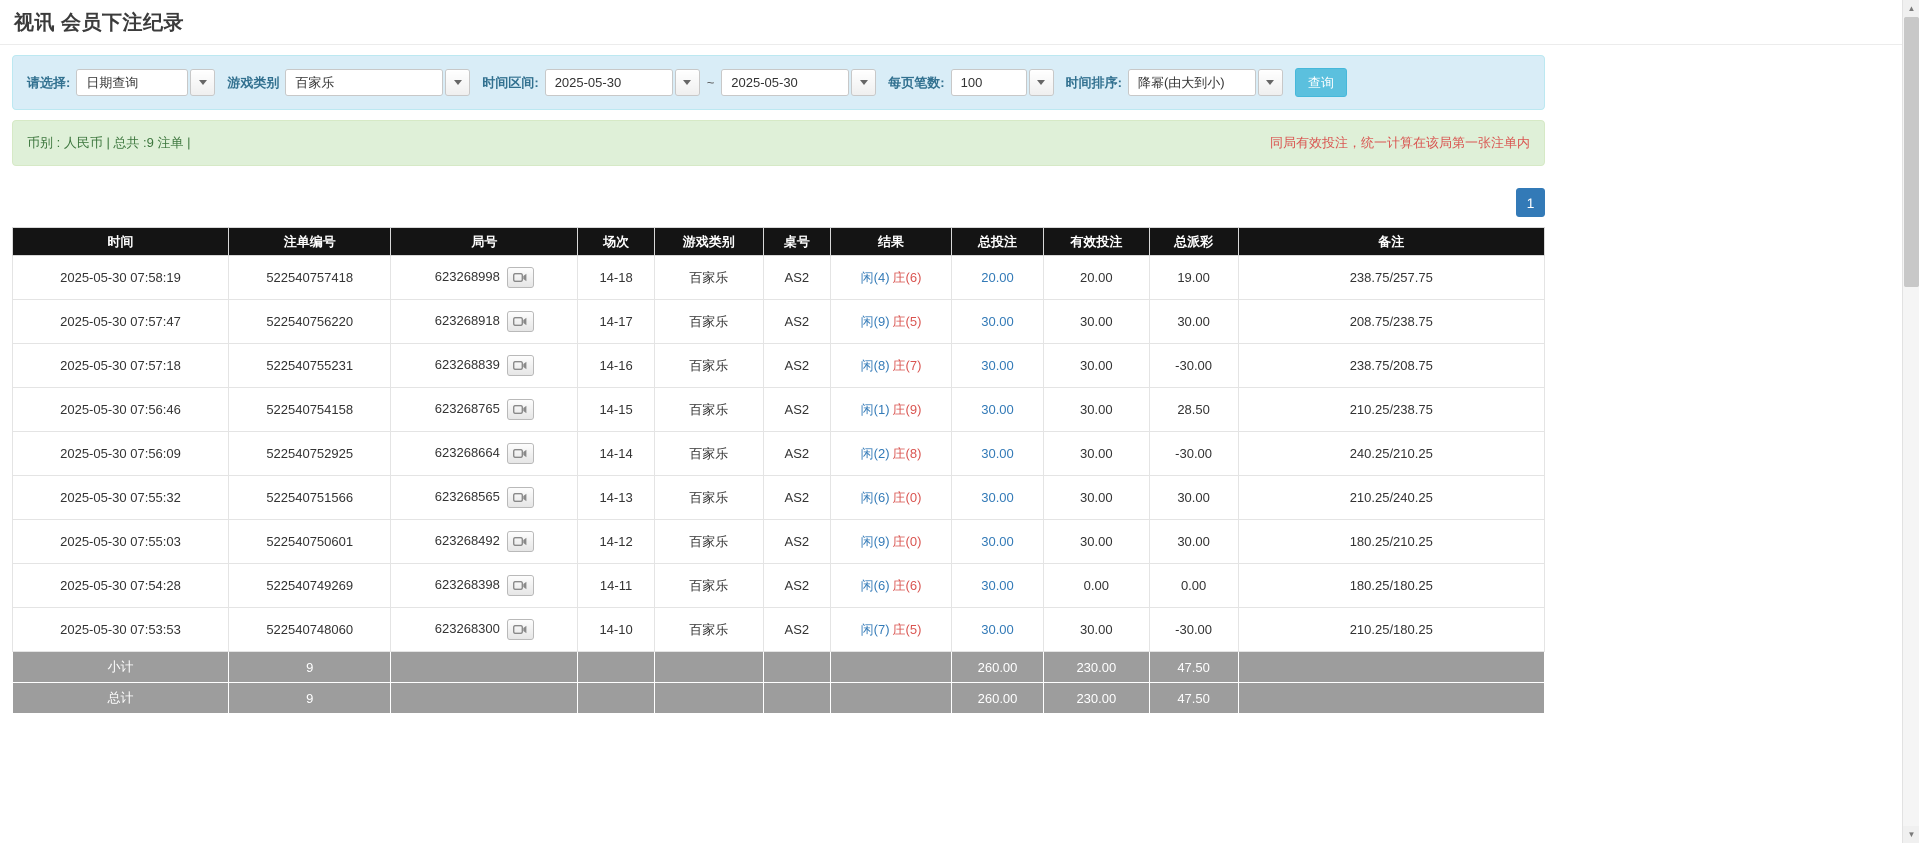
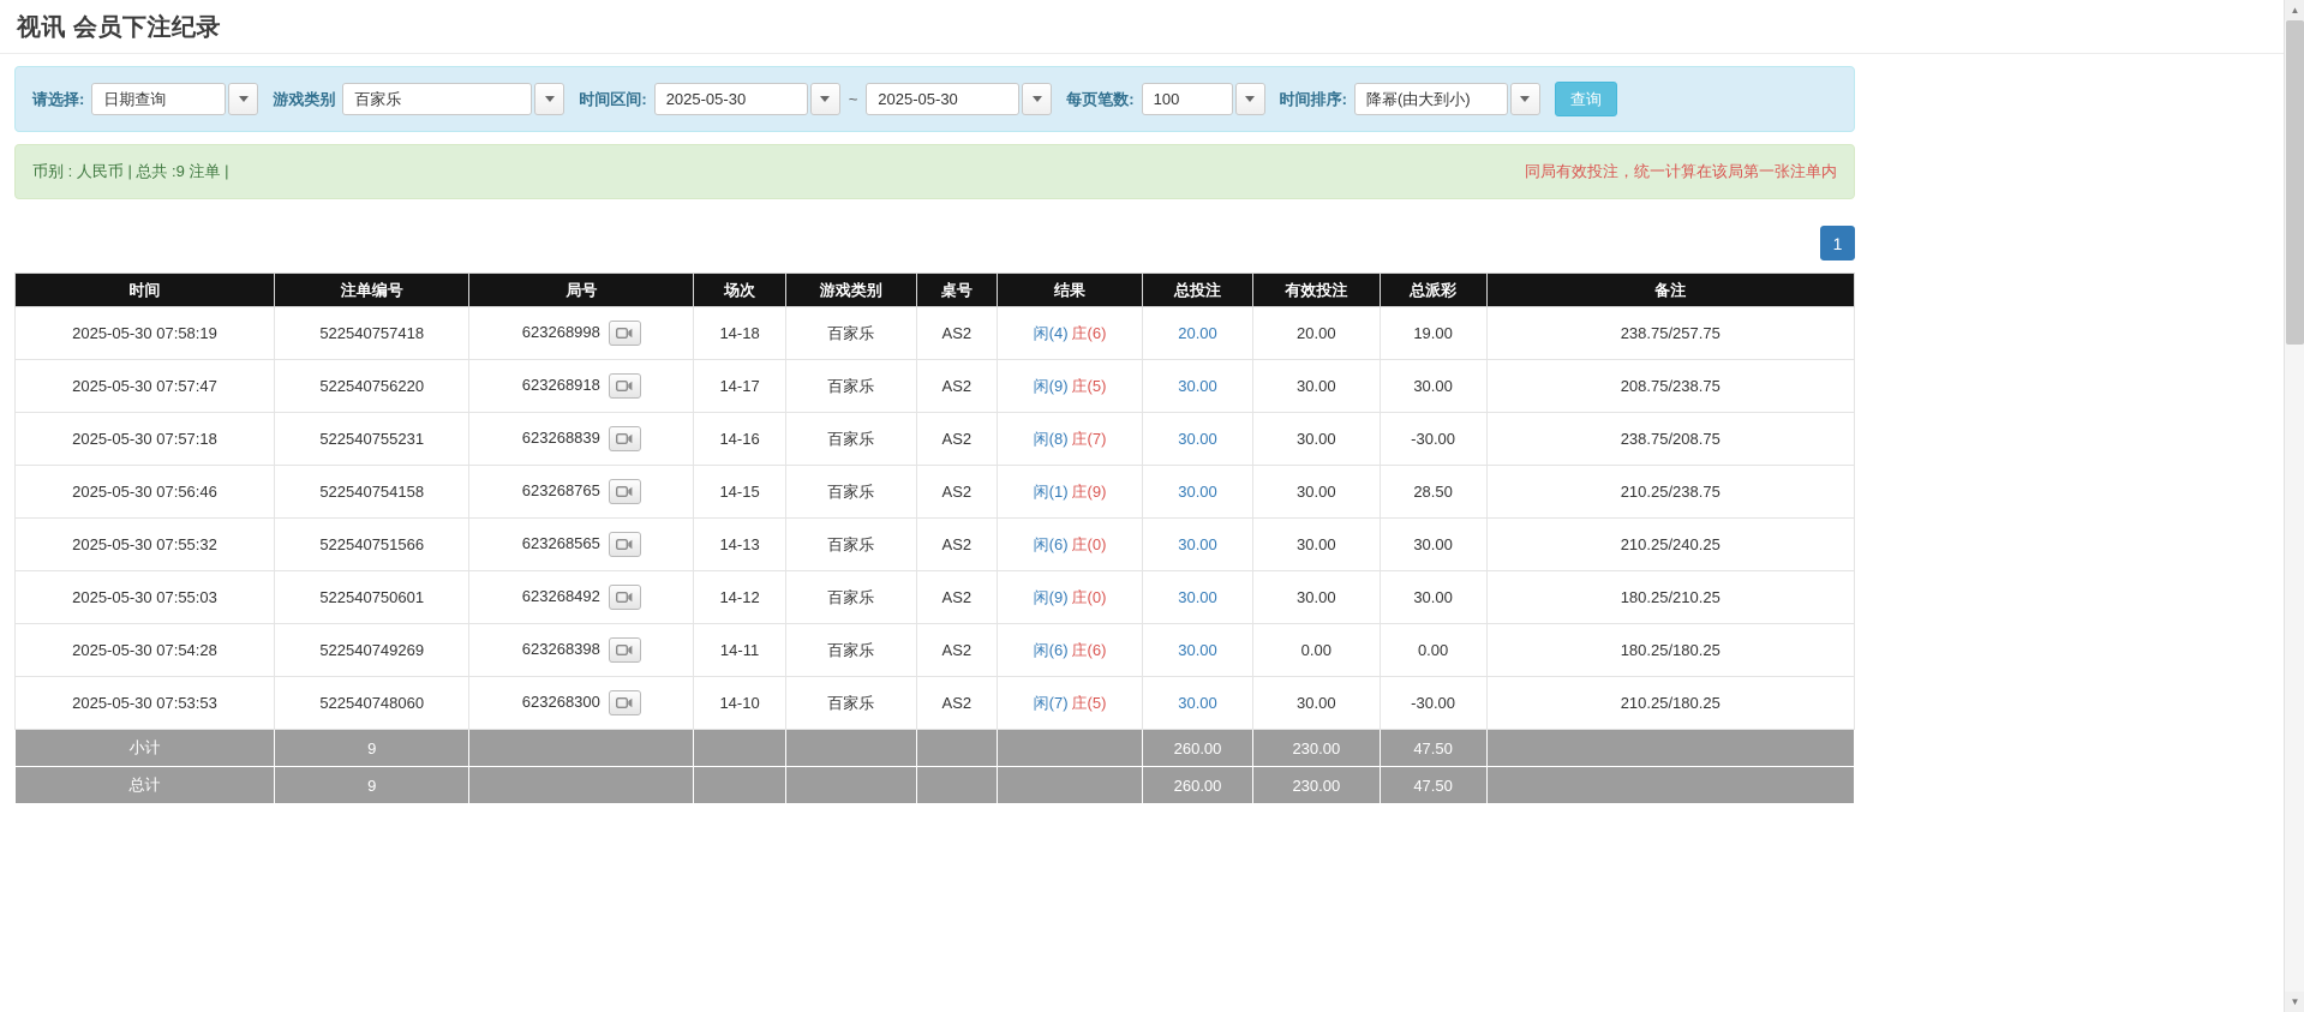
  视讯 会员下注纪录
  请选择:
  日期查询
  游戏类别
  百家乐
  时间区间:
  2025-05-30
  ~
  2025-05-30
  每页笔数:
  100
  时间排序:
  降幂(由大到小)
  查询
  币别 : 人民币 | 总共 :9 注单 |
  同局有效投注，统一计算在该局第一张注单内
  1
  时间	注单编号	局号	场次	游戏类别	桌号	结果	总投注	有效投注	总派彩	备注
  2025-05-30 07:58:19	522540757418	623268998	14-18	百家乐	AS2	闲(4) 庄(6)	20.00	20.00	19.00	238.75/257.75
  2025-05-30 07:57:47	522540756220	623268918	14-17	百家乐	AS2	闲(9) 庄(5)	30.00	30.00	30.00	208.75/238.75
  2025-05-30 07:57:18	522540755231	623268839	14-16	百家乐	AS2	闲(8) 庄(7)	30.00	30.00	-30.00	238.75/208.75
  2025-05-30 07:56:46	522540754158	623268765	14-15	百家乐	AS2	闲(1) 庄(9)	30.00	30.00	28.50	210.25/238.75
- 2025-05-30 07:56:09	522540752925	623268664	14-14	百家乐	AS2	闲(2) 庄(8)	30.00	30.00	-30.00	240.25/210.25
  2025-05-30 07:55:32	522540751566	623268565	14-13	百家乐	AS2	闲(6) 庄(0)	30.00	30.00	30.00	210.25/240.25
  2025-05-30 07:55:03	522540750601	623268492	14-12	百家乐	AS2	闲(9) 庄(0)	30.00	30.00	30.00	180.25/210.25
  2025-05-30 07:54:28	522540749269	623268398	14-11	百家乐	AS2	闲(6) 庄(6)	30.00	0.00	0.00	180.25/180.25
  2025-05-30 07:53:53	522540748060	623268300	14-10	百家乐	AS2	闲(7) 庄(5)	30.00	30.00	-30.00	210.25/180.25
  小计	9						260.00	230.00	47.50
  总计	9						260.00	230.00	47.50
  ▲
  ▼
